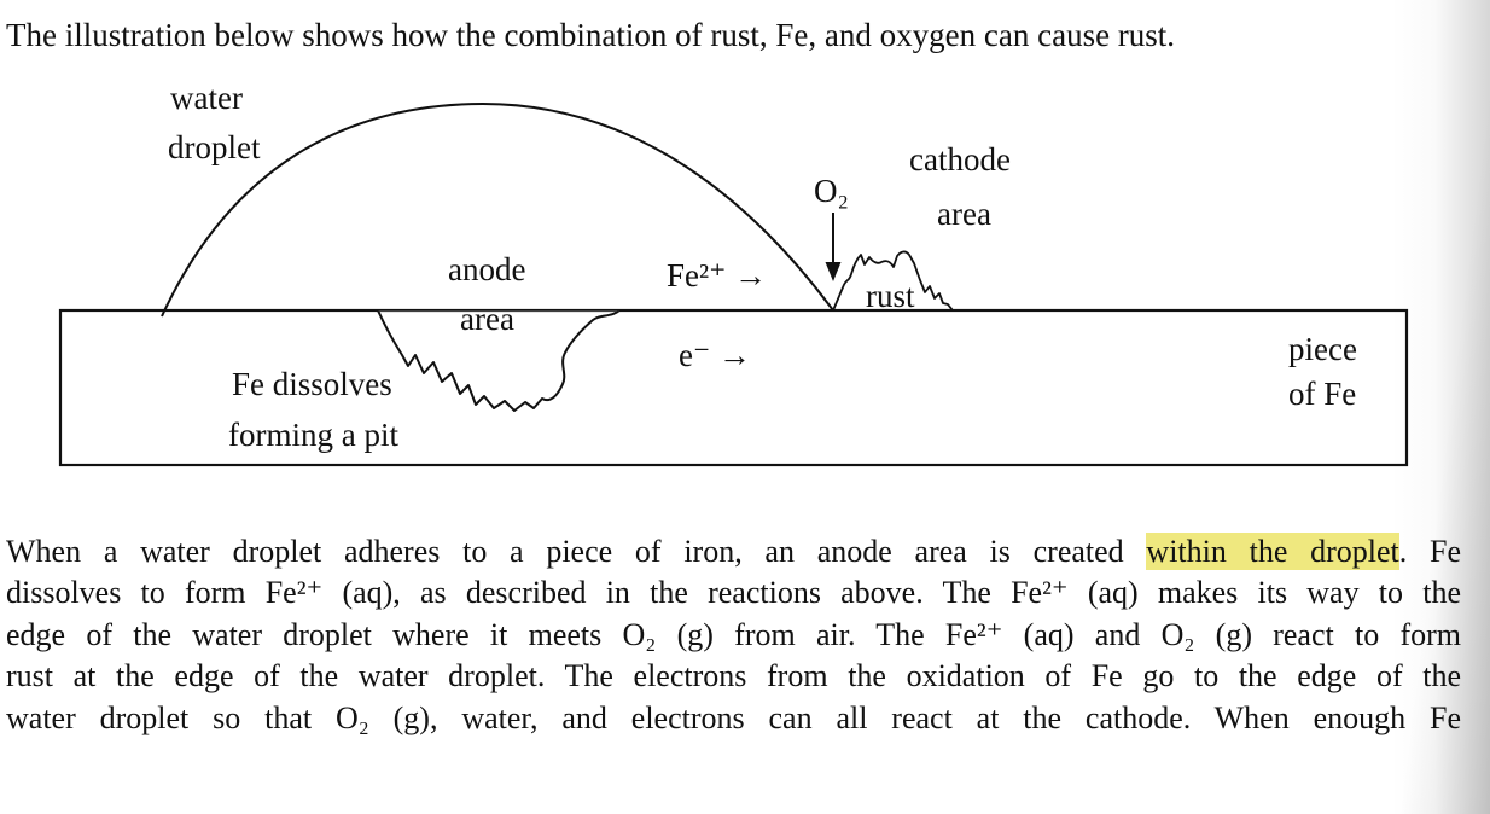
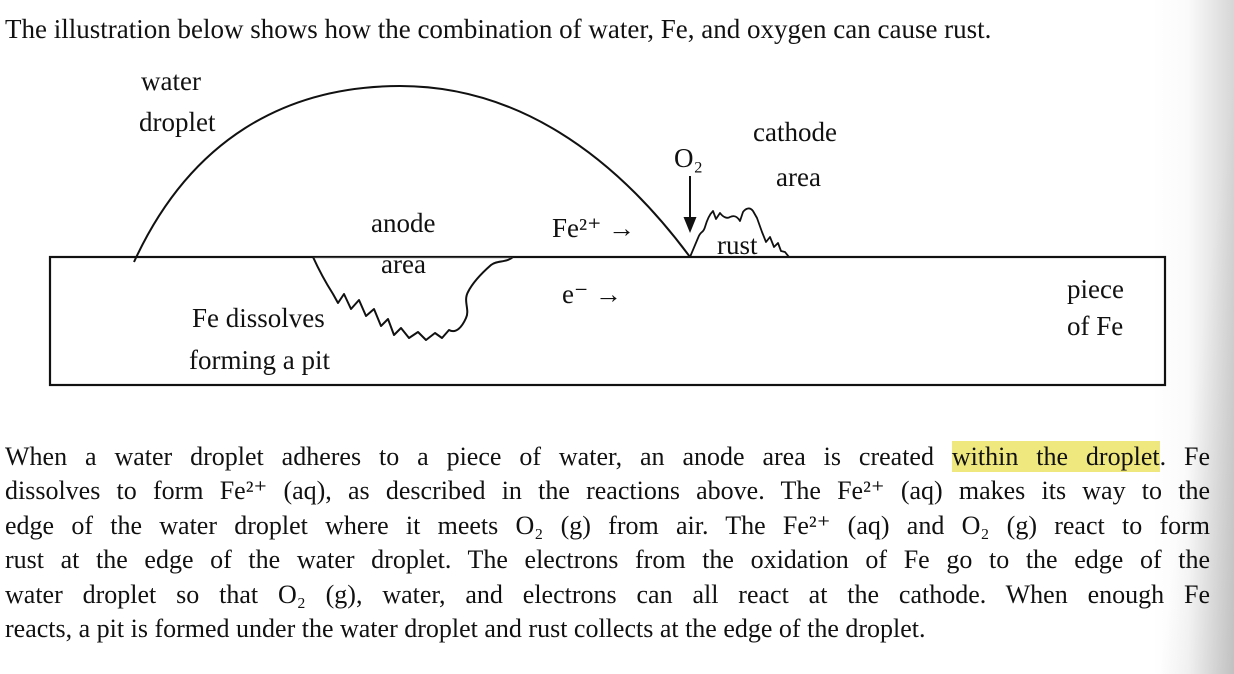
- The illustration below shows how the combination of rust, Fe, and oxygen can cause rust.
+ The illustration below shows how the combination of water, Fe, and oxygen can cause rust.
  water
  droplet
  anode
  area
  Fe²⁺ →
  e⁻ →
  O₂
  cathode
  area
  rust
  Fe dissolves
  forming a pit
  piece
  of Fe
- When a water droplet adheres to a piece of iron, an anode area is created within the drople
+ When a water droplet adheres to a piece of water, an anode area is created within the drople
  dissolves to form Fe²⁺ (aq), as described in the reactions above. The Fe²⁺ (aq) makes its way t
  edge of the water droplet where it meets O₂ (g) from air. The Fe²⁺ (aq) and O₂ (g) react to
  rust at the edge of the water droplet. The electrons from the oxidation of Fe go to the edge o
  water droplet so that O₂ (g), water, and electrons can all react at the cathode. When enoug
+ reacts, a pit is formed under the water droplet and rust collects at the edge of the droplet.
